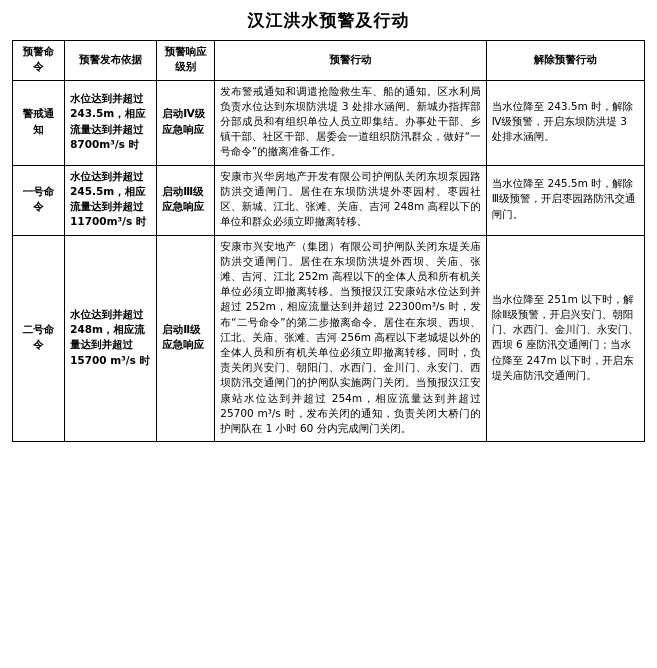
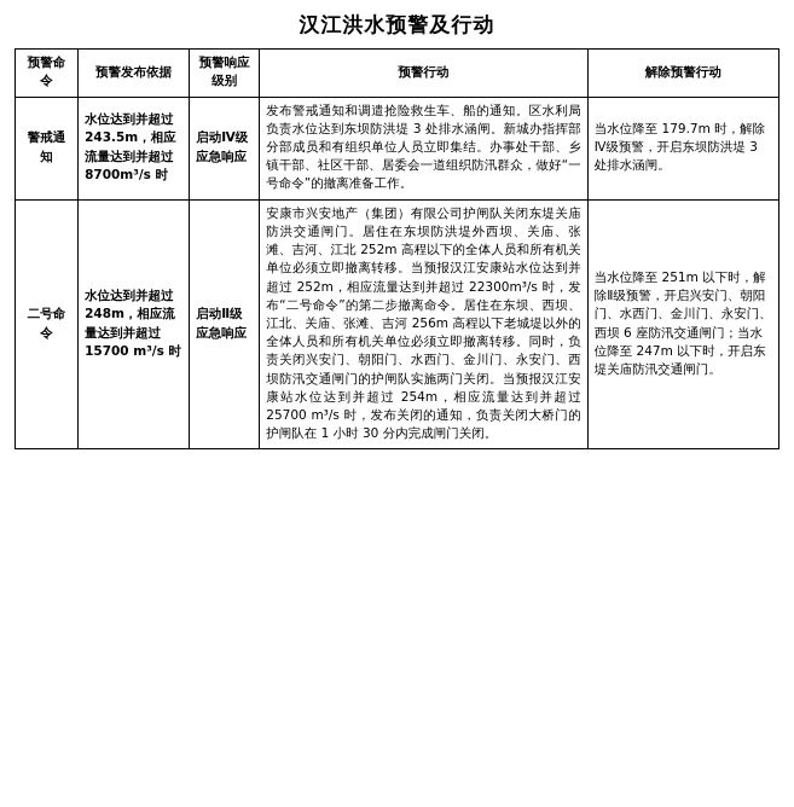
  汉江洪水预警及行动
  预警命令	预警发布依据	预警响应级别	预警行动	解除预警行动
- 警戒通知	水位达到并超过243.5m，相应流量达到并超过8700m³/s 时	启动Ⅳ级应急响应	发布警戒通知和调遣抢险救生车、船的通知。区水利局负责水位达到东坝防洪堤 3 处排水涵闸。新城办指挥部分部成员和有组织单位人员立即集结。办事处干部、乡镇干部、社区干部、居委会一道组织防汛群众，做好“一号命令”的撤离准备工作。	当水位降至 243.5m 时，解除Ⅳ级预警，开启东坝防洪堤 3 处排水涵闸。
+ 警戒通知	水位达到并超过243.5m，相应流量达到并超过8700m³/s 时	启动Ⅳ级应急响应	发布警戒通知和调遣抢险救生车、船的通知。区水利局负责水位达到东坝防洪堤 3 处排水涵闸。新城办指挥部分部成员和有组织单位人员立即集结。办事处干部、乡镇干部、社区干部、居委会一道组织防汛群众，做好“一号命令”的撤离准备工作。	当水位降至 179.7m 时，解除Ⅳ级预警，开启东坝防洪堤 3 处排水涵闸。
- 一号命令	水位达到并超过245.5m，相应流量达到并超过11700m³/s 时	启动Ⅲ级应急响应	安康市兴华房地产开发有限公司护闸队关闭东坝泵园路防洪交通闸门。居住在东坝防洪堤外枣园村、枣园社区、新城、江北、张滩、关庙、吉河 248m 高程以下的单位和群众必须立即撤离转移。	当水位降至 245.5m 时，解除Ⅲ级预警，开启枣园路防汛交通闸门。
- 二号命令	水位达到并超过248m，相应流量达到并超过15700 m³/s 时	启动Ⅱ级应急响应	安康市兴安地产（集团）有限公司护闸队关闭东堤关庙防洪交通闸门。居住在东坝防洪堤外西坝、关庙、张滩、吉河、江北 252m 高程以下的全体人员和所有机关单位必须立即撤离转移。当预报汉江安康站水位达到并超过 252m，相应流量达到并超过 22300m³/s 时，发布“二号命令”的第二步撤离命令。居住在东坝、西坝、江北、关庙、张滩、吉河 256m 高程以下老城堤以外的全体人员和所有机关单位必须立即撤离转移。同时，负责关闭兴安门、朝阳门、水西门、金川门、永安门、西坝防汛交通闸门的护闸队实施两门关闭。当预报汉江安康站水位达到并超过 254m，相应流量达到并超过 25700 m³/s 时，发布关闭的通知，负责关闭大桥门的护闸队在 1 小时 60 分内完成闸门关闭。	当水位降至 251m 以下时，解除Ⅱ级预警，开启兴安门、朝阳门、水西门、金川门、永安门、西坝 6 座防汛交通闸门；当水位降至 247m 以下时，开启东堤关庙防汛交通闸门。
+ 二号命令	水位达到并超过248m，相应流量达到并超过15700 m³/s 时	启动Ⅱ级应急响应	安康市兴安地产（集团）有限公司护闸队关闭东堤关庙防洪交通闸门。居住在东坝防洪堤外西坝、关庙、张滩、吉河、江北 252m 高程以下的全体人员和所有机关单位必须立即撤离转移。当预报汉江安康站水位达到并超过 252m，相应流量达到并超过 22300m³/s 时，发布“二号命令”的第二步撤离命令。居住在东坝、西坝、江北、关庙、张滩、吉河 256m 高程以下老城堤以外的全体人员和所有机关单位必须立即撤离转移。同时，负责关闭兴安门、朝阳门、水西门、金川门、永安门、西坝防汛交通闸门的护闸队实施两门关闭。当预报汉江安康站水位达到并超过 254m，相应流量达到并超过 25700 m³/s 时，发布关闭的通知，负责关闭大桥门的护闸队在 1 小时 30 分内完成闸门关闭。	当水位降至 251m 以下时，解除Ⅱ级预警，开启兴安门、朝阳门、水西门、金川门、永安门、西坝 6 座防汛交通闸门；当水位降至 247m 以下时，开启东堤关庙防汛交通闸门。
